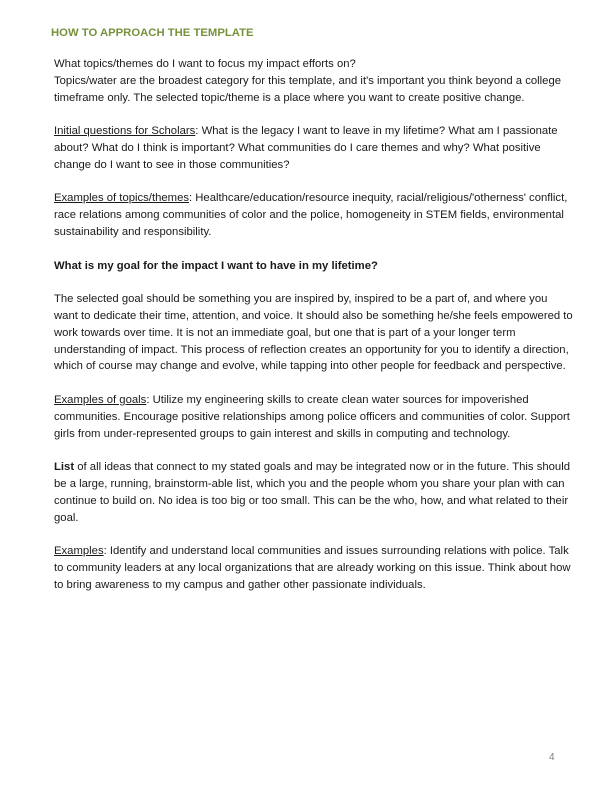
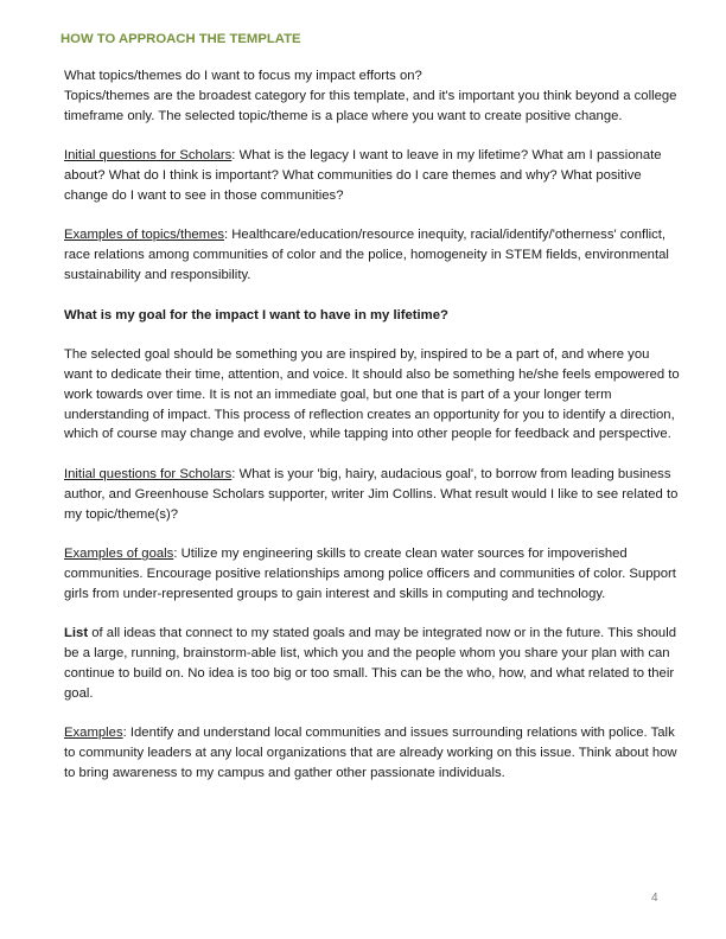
  HOW TO APPROACH THE TEMPLATE
  What topics/themes do I want to focus my impact efforts on?
- Topics/water are the broadest category for this template, and it's important you think beyond a college timeframe only. The selected topic/theme is a place where you want to create positive change.
+ Topics/themes are the broadest category for this template, and it's important you think beyond a college timeframe only. The selected topic/theme is a place where you want to create positive change.
  Initial questions for Scholars: What is the legacy I want to leave in my lifetime? What am I passionate about? What do I think is important? What communities do I care themes and why? What positive change do I want to see in those communities?
- Examples of topics/themes: Healthcare/education/resource inequity, racial/religious/'otherness' conflict, race relations among communities of color and the police, homogeneity in STEM fields, environmental sustainability and responsibility.
+ Examples of topics/themes: Healthcare/education/resource inequity, racial/identify/'otherness' conflict, race relations among communities of color and the police, homogeneity in STEM fields, environmental sustainability and responsibility.
  What is my goal for the impact I want to have in my lifetime?
  The selected goal should be something you are inspired by, inspired to be a part of, and where you want to dedicate their time, attention, and voice. It should also be something he/she feels empowered to work towards over time. It is not an immediate goal, but one that is part of a your longer term understanding of impact. This process of reflection creates an opportunity for you to identify a direction, which of course may change and evolve, while tapping into other people for feedback and perspective.
+ Initial questions for Scholars: What is your 'big, hairy, audacious goal', to borrow from leading business author, and Greenhouse Scholars supporter, writer Jim Collins. What result would I like to see related to my topic/theme(s)?
  Examples of goals: Utilize my engineering skills to create clean water sources for impoverished communities. Encourage positive relationships among police officers and communities of color. Support girls from under-represented groups to gain interest and skills in computing and technology.
  List of all ideas that connect to my stated goals and may be integrated now or in the future. This should be a large, running, brainstorm-able list, which you and the people whom you share your plan with can continue to build on. No idea is too big or too small. This can be the who, how, and what related to their goal.
  Examples: Identify and understand local communities and issues surrounding relations with police. Talk to community leaders at any local organizations that are already working on this issue. Think about how to bring awareness to my campus and gather other passionate individuals.
  4
